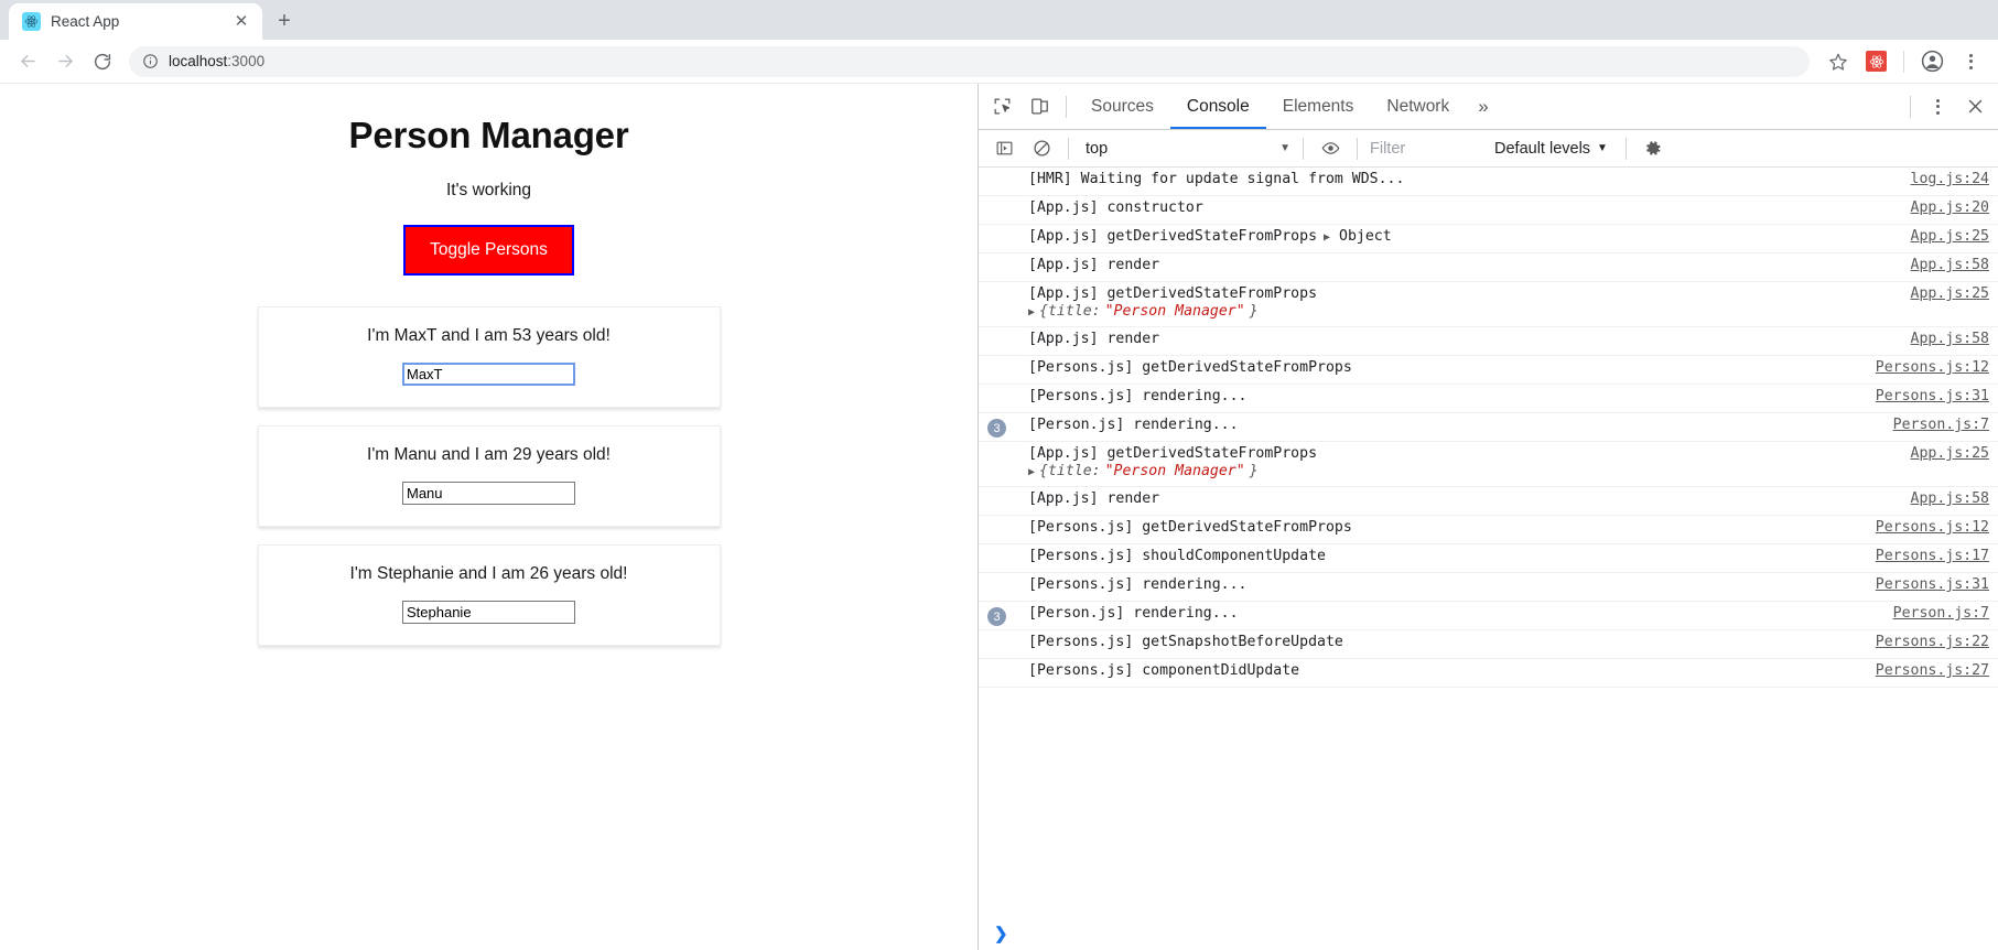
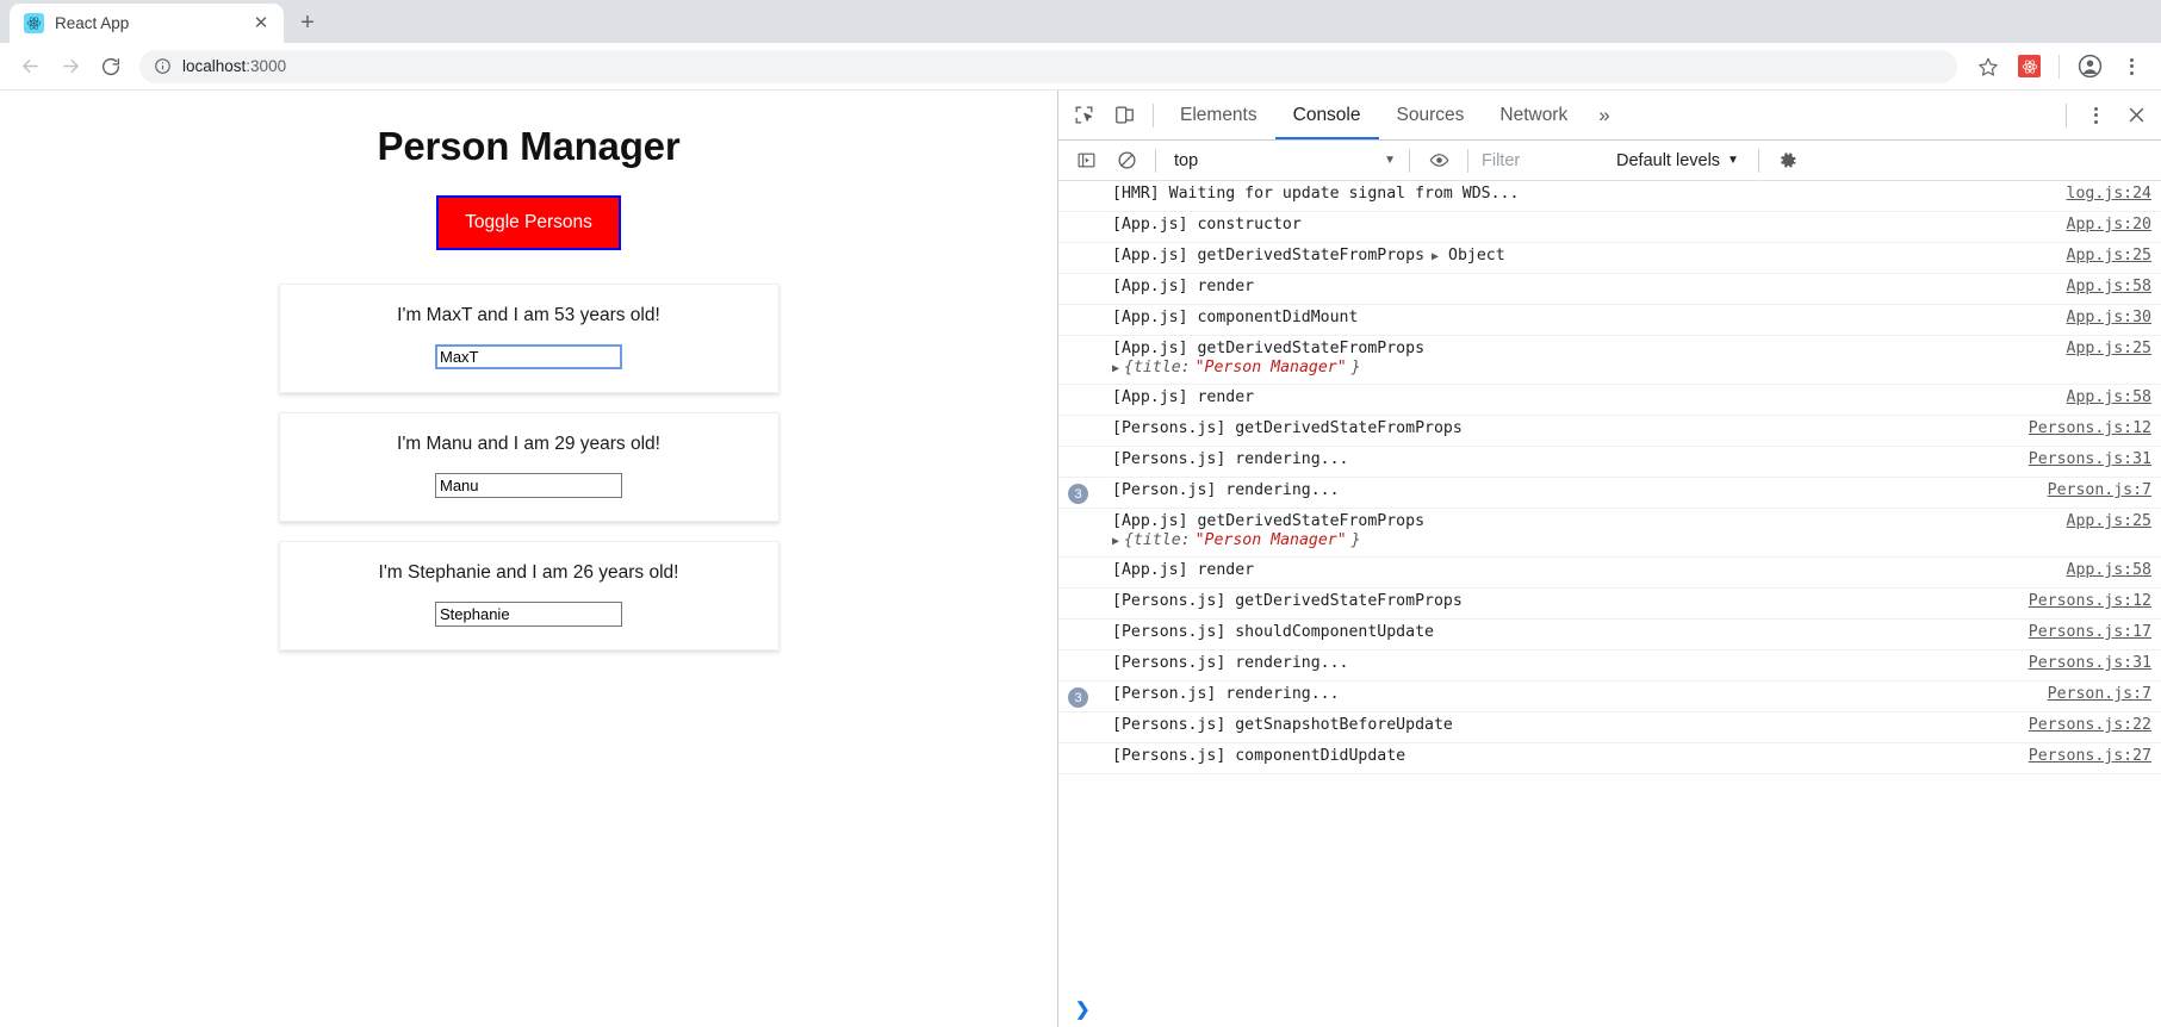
  React App
  ✕
  +
  localhost:3000
  Person Manager
- It's working
  Toggle Persons
  I'm MaxT and I am 53 years old!
  MaxT
  I'm Manu and I am 29 years old!
  Manu
  I'm Stephanie and I am 26 years old!
  Stephanie
- Sources
+ Elements
  Console
- Elements
+ Sources
  Network
  »
  top
  ▼
  Filter
  Default levels
  ▼
  [HMR] Waiting for update signal from WDS...
  log.js:24
  [App.js] constructor
  App.js:20
  [App.js] getDerivedStateFromProps ▶ Object
  App.js:25
  [App.js] render
  App.js:58
+ [App.js] componentDidMount
+ App.js:30
  [App.js] getDerivedStateFromProps
  ▶
  {title:
  "Person Manager"
  }
  App.js:25
  [App.js] render
  App.js:58
  [Persons.js] getDerivedStateFromProps
  Persons.js:12
  [Persons.js] rendering...
  Persons.js:31
  3
  [Person.js] rendering...
  Person.js:7
  [App.js] getDerivedStateFromProps
  ▶
  {title:
  "Person Manager"
  }
  App.js:25
  [App.js] render
  App.js:58
  [Persons.js] getDerivedStateFromProps
  Persons.js:12
  [Persons.js] shouldComponentUpdate
  Persons.js:17
  [Persons.js] rendering...
  Persons.js:31
  3
  [Person.js] rendering...
  Person.js:7
  [Persons.js] getSnapshotBeforeUpdate
  Persons.js:22
  [Persons.js] componentDidUpdate
  Persons.js:27
  ❯
